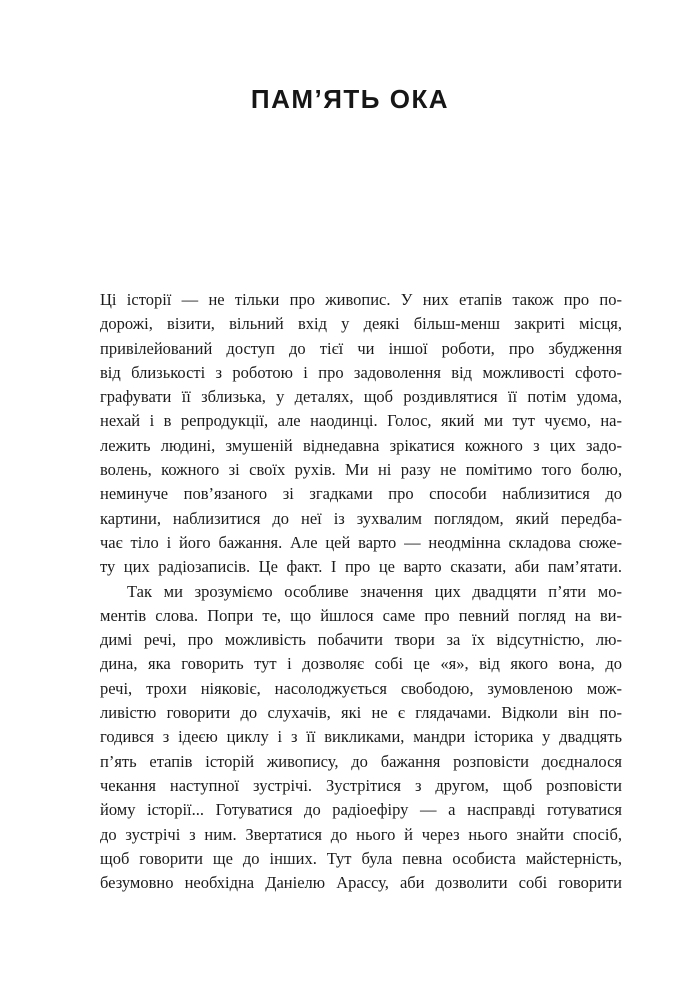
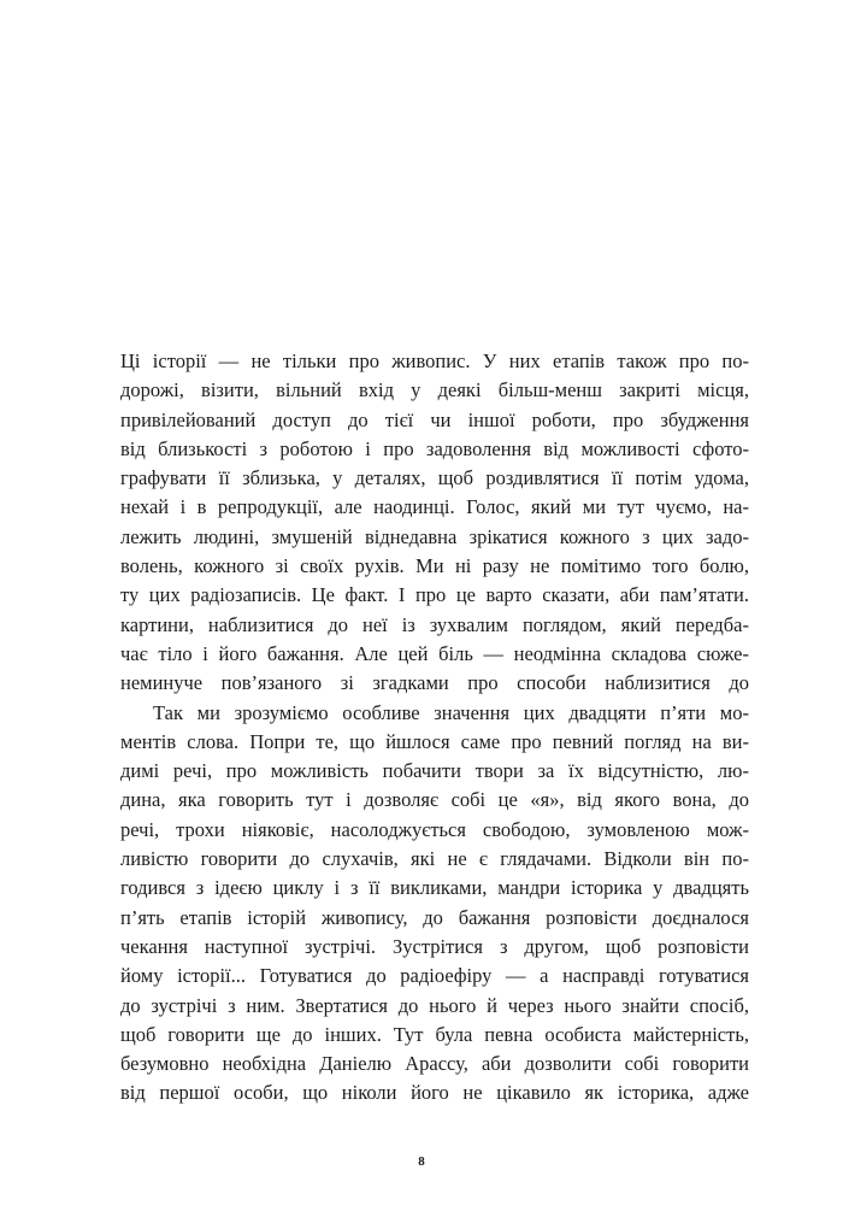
- ПАМ’ЯТЬ ОКА
  Ці історії — не тільки про живопис. У них етапів також про по-
  дорожі, візити, вільний вхід у деякі більш-менш закриті місця,
  привілейований доступ до тієї чи іншої роботи, про збудження
  від близькості з роботою і про задоволення від можливості сфото-
  графувати її зблизька, у деталях, щоб роздивлятися її потім удома,
  нехай і в репродукції, але наодинці. Голос, який ми тут чуємо, на-
  лежить людині, змушеній віднедавна зрікатися кожного з цих задо-
  волень, кожного зі своїх рухів. Ми ні разу не помітимо того болю,
- неминуче пов’язаного зі згадками про способи наблизитися до
+ ту цих радіозаписів. Це факт. І про це варто сказати, аби пам’ятати.
  картини, наблизитися до неї із зухвалим поглядом, який передба-
- чає тіло і його бажання. Але цей варто — неодмінна складова сюже-
+ чає тіло і його бажання. Але цей біль — неодмінна складова сюже-
- ту цих радіозаписів. Це факт. І про це варто сказати, аби пам’ятати.
+ неминуче пов’язаного зі згадками про способи наблизитися до
  Так ми зрозуміємо особливе значення цих двадцяти п’яти мо-
  ментів слова. Попри те, що йшлося саме про певний погляд на ви-
  димі речі, про можливість побачити твори за їх відсутністю, лю-
  дина, яка говорить тут і дозволяє собі це «я», від якого вона, до
  речі, трохи ніяковіє, насолоджується свободою, зумовленою мож-
  ливістю говорити до слухачів, які не є глядачами. Відколи він по-
  годився з ідеєю циклу і з її викликами, мандри історика у двадцять
  п’ять етапів історій живопису, до бажання розповісти доєдналося
  чекання наступної зустрічі. Зустрітися з другом, щоб розповісти
  йому історії... Готуватися до радіоефіру — а насправді готуватися
  до зустрічі з ним. Звертатися до нього й через нього знайти спосіб,
  щоб говорити ще до інших. Тут була певна особиста майстерність,
  безумовно необхідна Даніелю Арассу, аби дозволити собі говорити
+ від першої особи, що ніколи його не цікавило як історика, адже
+ 8
